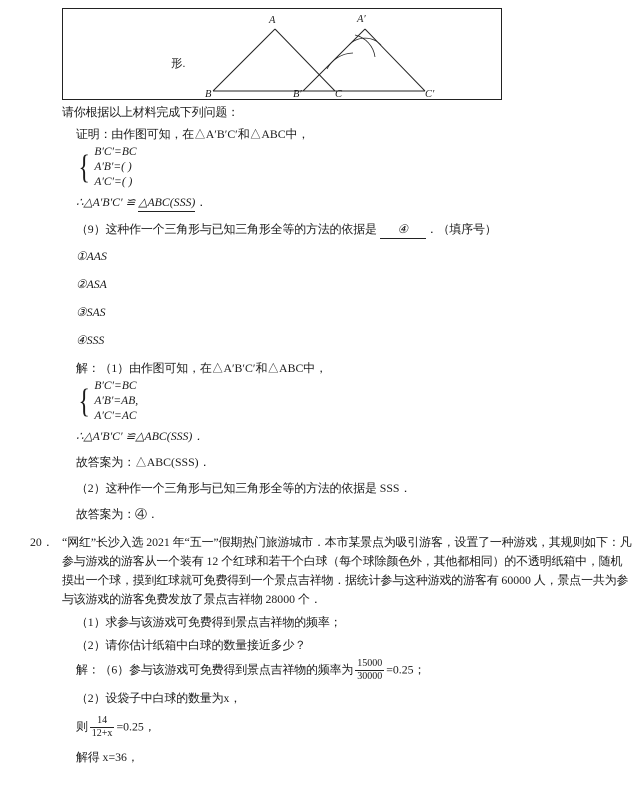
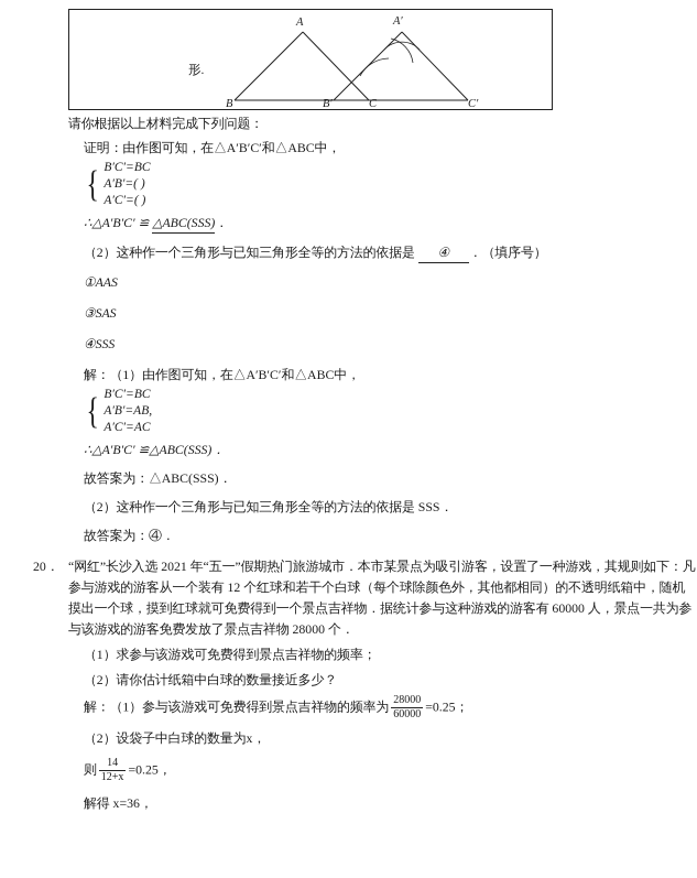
  形.
  A
  B
  C
  A′
  B′
  C′
  请你根据以上材料完成下列问题：
  证明：由作图可知，在△A′B′C′和△ABC中，
  {
  B′C′=BC
  A′B′=( )
  A′C′=( )
  ∴△A′B′C′ ≌ △ABC(SSS)．
- （9）这种作一个三角形与已知三角形全等的方法的依据是 ④ ．（填序号）
+ （2）这种作一个三角形与已知三角形全等的方法的依据是 ④ ．（填序号）
  ①AAS
- ②ASA
  ③SAS
  ④SSS
  解：（1）由作图可知，在△A′B′C′和△ABC中，
  {
  B′C′=BC
  A′B′=AB,
  A′C′=AC
  ∴△A′B′C′ ≌△ABC(SSS)．
  故答案为：△ABC(SSS)．
  （2）这种作一个三角形与已知三角形全等的方法的依据是 SSS．
  故答案为：④．
  20．
  “网红”长沙入选 2021 年“五一”假期热门旅游城市．本市某景点为吸引游客，设置了一种游戏，其规则如下：凡参与游戏的游客从一个装有 12 个红球和若干个白球（每个球除颜色外，其他都相同）的不透明纸箱中，随机摸出一个球，摸到红球就可免费得到一个景点吉祥物．据统计参与这种游戏的游客有 60000 人，景点一共为参与该游戏的游客免费发放了景点吉祥物 28000 个．
  （1）求参与该游戏可免费得到景点吉祥物的频率；
  （2）请你估计纸箱中白球的数量接近多少？
- 解：（6）参与该游戏可免费得到景点吉祥物的频率为
+ 解：（1）参与该游戏可免费得到景点吉祥物的频率为
- 15000
+ 28000
- 30000
+ 60000
  =0.25；
  （2）设袋子中白球的数量为x，
  则
  14
  12+x
  =0.25，
  解得 x=36，
